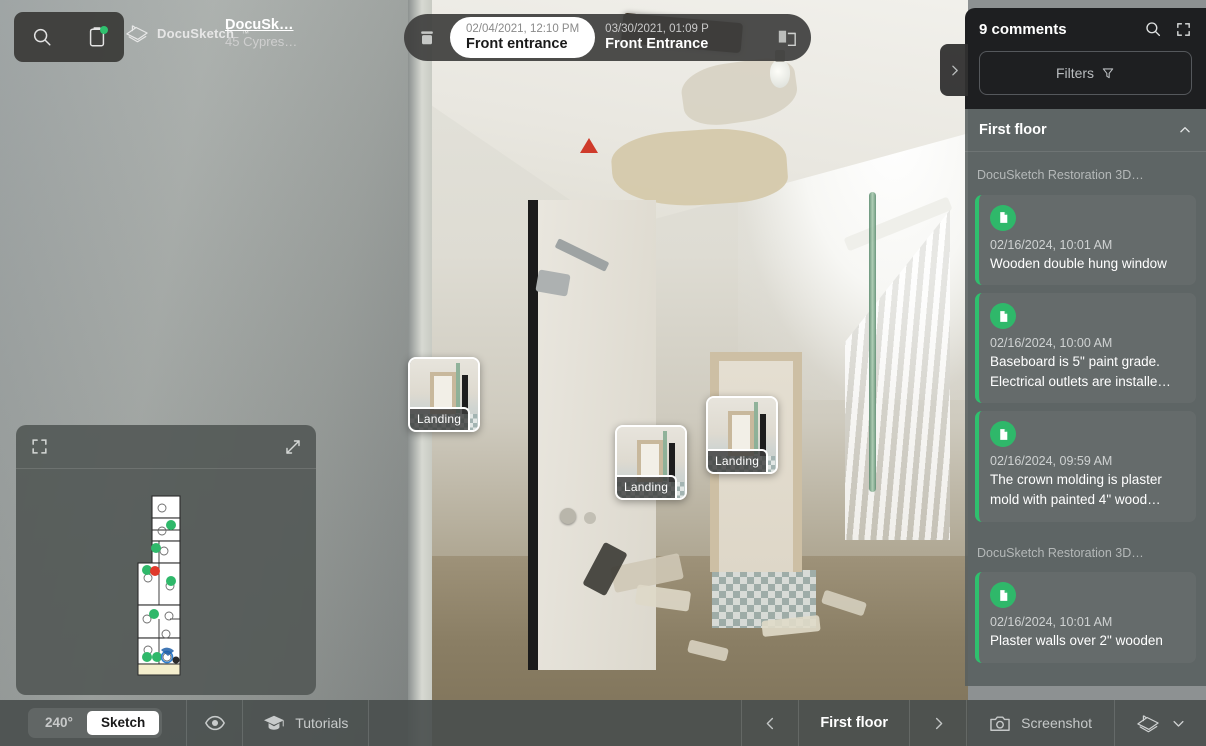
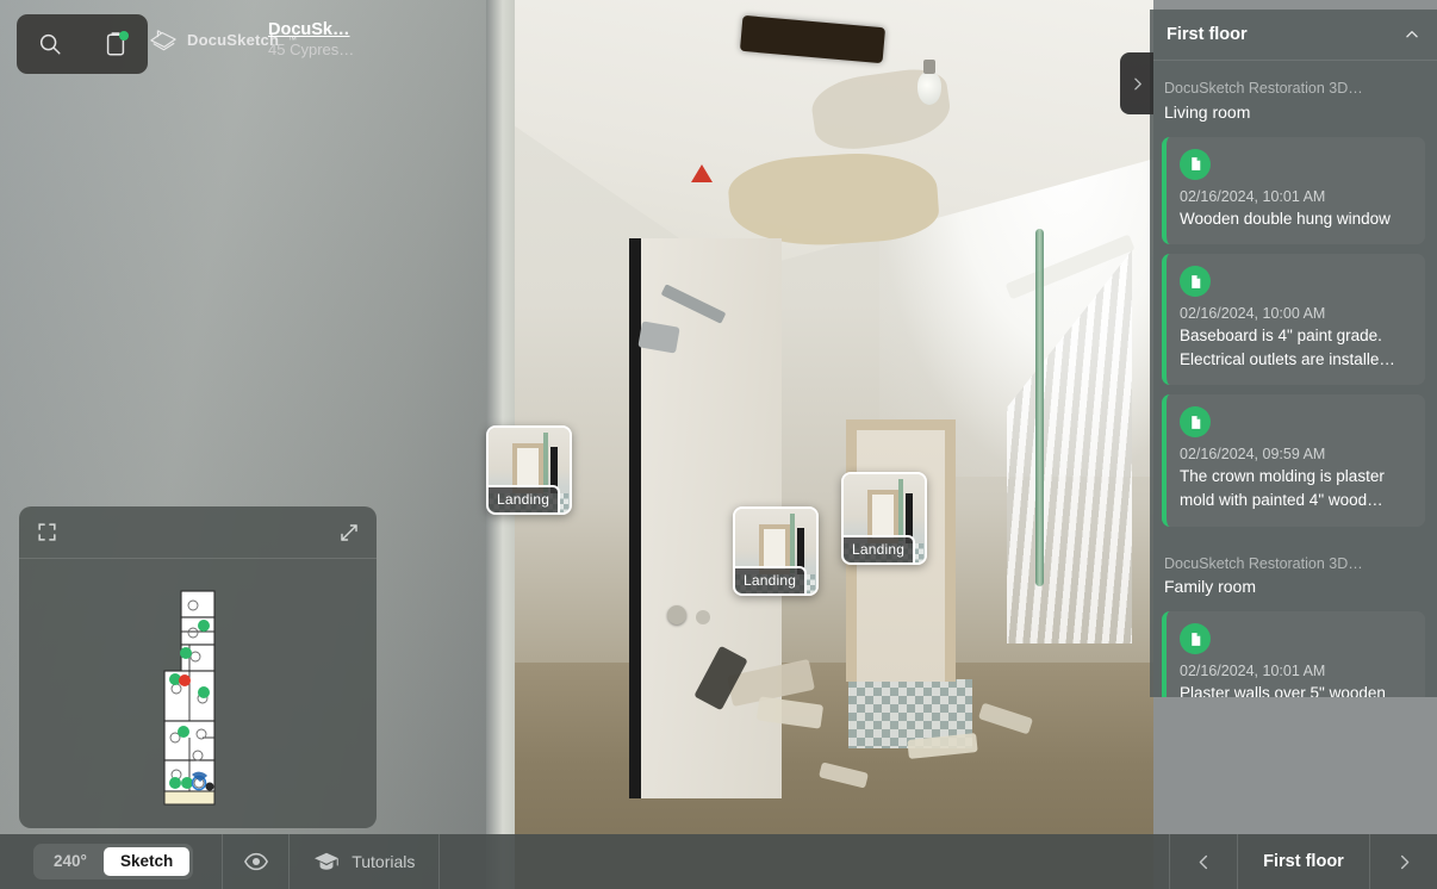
  Landing
  Landing
  Landing
  DocuSketch
  ™
  DocuSk…
  45 Cypres…
- 02/04/2021, 12:10 PM
- Front entrance
- 03/30/2021, 01:09 P
- Front Entrance
- 9 comments
- Filters
  First floor
  DocuSketch Restoration 3D…
+ Living room
  02/16/2024, 10:01 AM
  Wooden double hung window
  02/16/2024, 10:00 AM
- Baseboard is 5" paint grade. Electrical outlets are installe…
+ Baseboard is 4" paint grade. Electrical outlets are installe…
  02/16/2024, 09:59 AM
  The crown molding is plaster mold with painted 4" wood…
  DocuSketch Restoration 3D…
+ Family room
  02/16/2024, 10:01 AM
- Plaster walls over 2" wooden
+ Plaster walls over 5" wooden
  240°
  Sketch
  Tutorials
  First floor
- Screenshot
